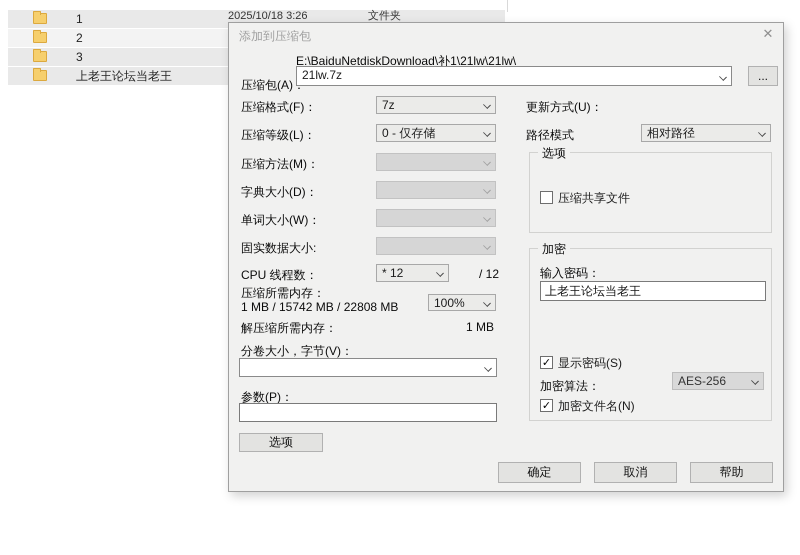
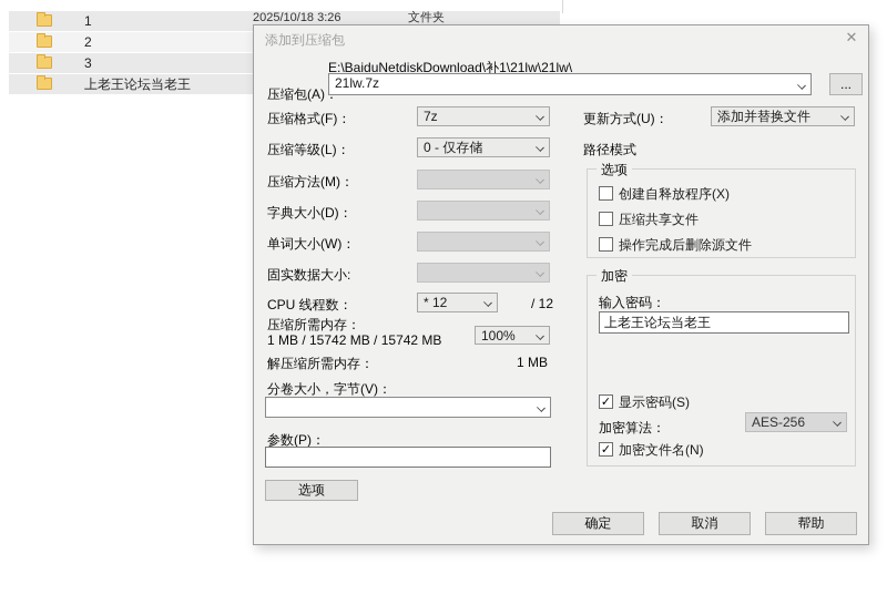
  1
  2025/10/18 3:26
  文件夹
  2
  3
  上老王论坛当老王
  添加到压缩包
  ✕
  压缩包(A)
  E:\BaiduNetdiskDownload\补1\21lw\21lw\
  21lw.7z
  ...
  压缩格式(F)：
  7z
  压缩等级(L)：
  0 - 仅存储
  压缩方法(M)：
  字典大小(D)：
  单词大小(W)：
  固实数据大小:
  CPU 线程数：
  * 12
  / 12
  压缩所需内存：
- 1 MB / 15742 MB / 22808 MB
+ 1 MB / 15742 MB / 15742 MB
  100%
  解压缩所需内存：
  1 MB
  分卷大小，字节(V)：
  参数(P)：
  选项
  更新方式(U)：
+ 添加并替换文件
  路径模式
- 相对路径
  选项
+ 创建自释放程序(X)
  压缩共享文件
+ 操作完成后删除源文件
  加密
  输入密码：
  上老王论坛当老王
  显示密码(S)
  加密算法：
  AES-256
  加密文件名(N)
  确定
  取消
  帮助
